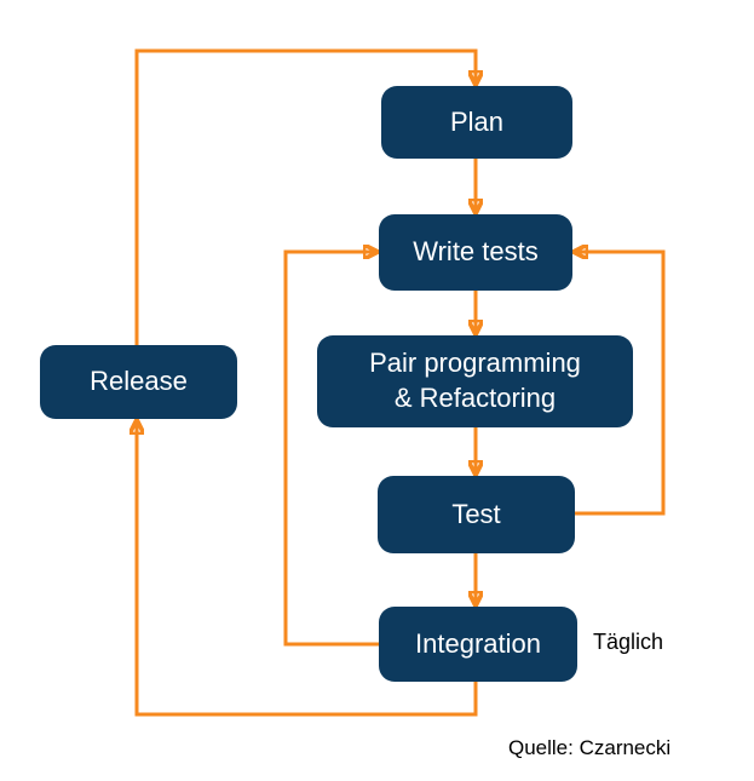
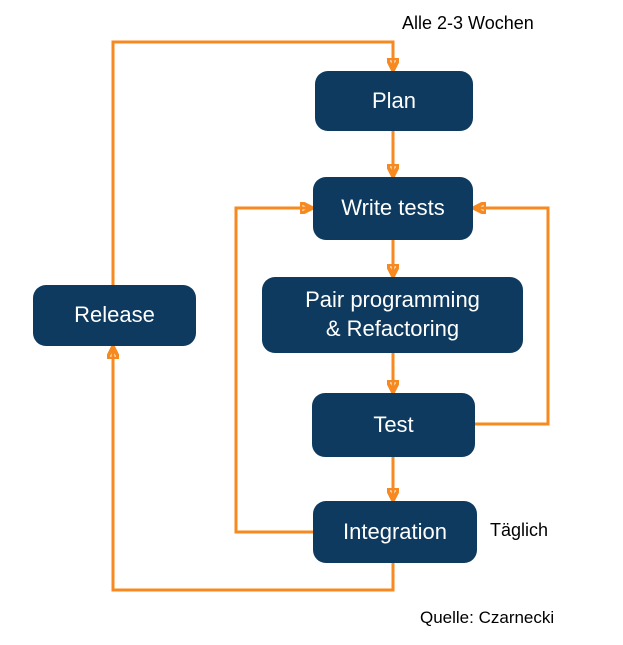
  Plan
  Write tests
  Pair programming
  & Refactoring
  Test
  Integration
  Release
+ Alle 2-3 Wochen
  Täglich
  Quelle: Czarnecki
